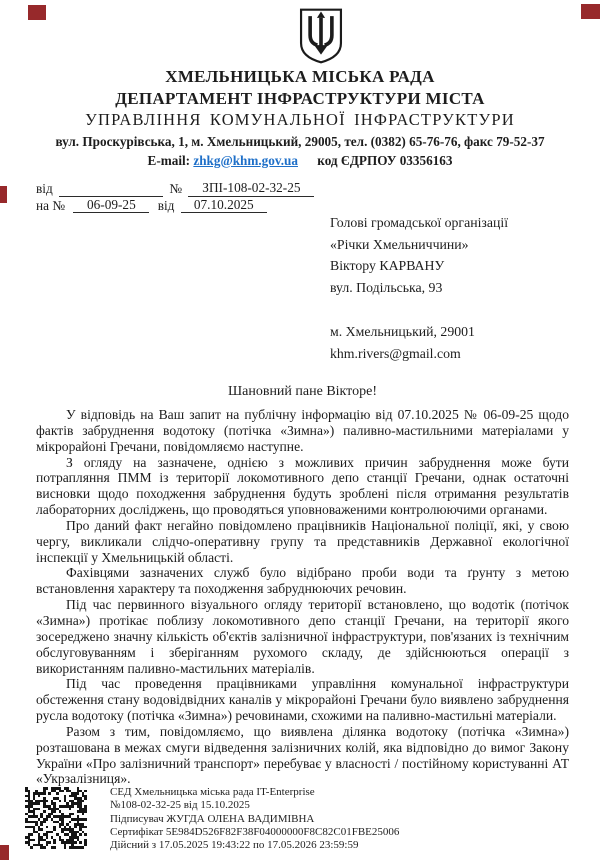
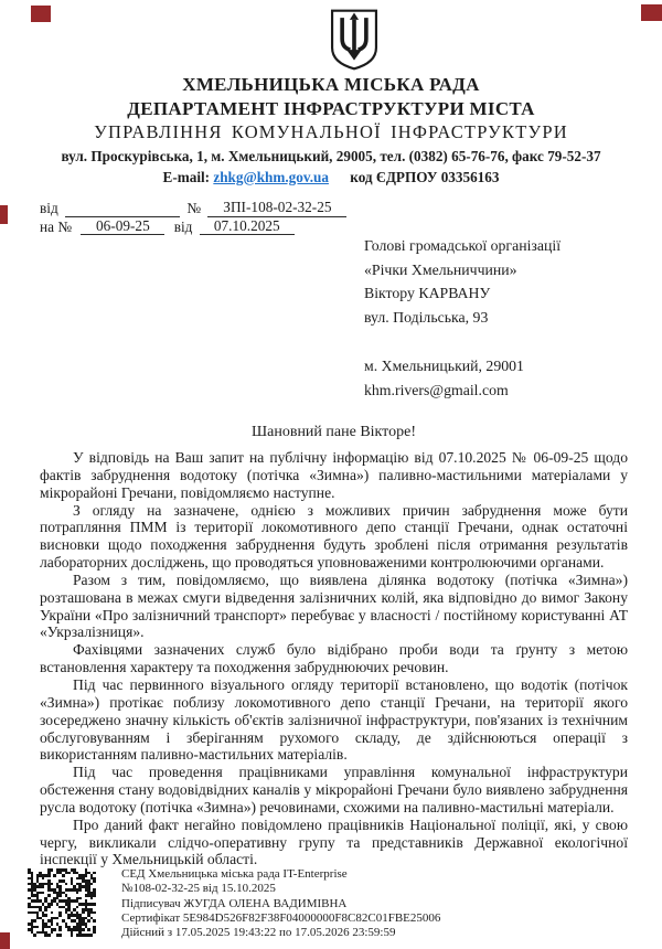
  ХМЕЛЬНИЦЬКА МІСЬКА РАДА
  ДЕПАРТАМЕНТ ІНФРАСТРУКТУРИ МІСТА
  УПРАВЛІННЯ КОМУНАЛЬНОЇ ІНФРАСТРУКТУРИ
  вул. Проскурівська, 1, м. Хмельницький, 29005, тел. (0382) 65-76-76, факс 79-52-37
  E-mail: zhkg@khm.gov.ua код ЄДРПОУ 03356163
  від № ЗПІ-108-02-32-25
  на № 06-09-25 від 07.10.2025
  Голові громадської організації
  «Річки Хмельниччини»
  Віктору КАРВАНУ
  вул. Подільська, 93
  м. Хмельницький, 29001
  khm.rivers@gmail.com
  Шановний пане Вікторе!
  У відповідь на Ваш запит на публічну інформацію від 07.10.2025 № 06-09-25 щодо фактів забруднення водотоку (потічка «Зимна») паливно-мастильними матеріалами у мікрорайоні Гречани, повідомляємо наступне.
  З огляду на зазначене, однією з можливих причин забруднення може бути потрапляння ПММ із території локомотивного депо станції Гречани, однак остаточні висновки щодо походження забруднення будуть зроблені після отримання результатів лабораторних досліджень, що проводяться уповноваженими контролюючими органами.
- Про даний факт негайно повідомлено працівників Національної поліції, які, у свою чергу, викликали слідчо-оперативну групу та представників Державної екологічної інспекції у Хмельницькій області.
+ Разом з тим, повідомляємо, що виявлена ділянка водотоку (потічка «Зимна») розташована в межах смуги відведення залізничних колій, яка відповідно до вимог Закону України «Про залізничний транспорт» перебуває у власності / постійному користуванні АТ «Укрзалізниця».
  Фахівцями зазначених служб було відібрано проби води та ґрунту з метою встановлення характеру та походження забруднюючих речовин.
  Під час первинного візуального огляду території встановлено, що водотік (потічок «Зимна») протікає поблизу локомотивного депо станції Гречани, на території якого зосереджено значну кількість об'єктів залізничної інфраструктури, пов'язаних із технічним обслуговуванням і зберіганням рухомого складу, де здійснюються операції з використанням паливно-мастильних матеріалів.
  Під час проведення працівниками управління комунальної інфраструктури обстеження стану водовідвідних каналів у мікрорайоні Гречани було виявлено забруднення русла водотоку (потічка «Зимна») речовинами, схожими на паливно-мастильні матеріали.
- Разом з тим, повідомляємо, що виявлена ділянка водотоку (потічка «Зимна») розташована в межах смуги відведення залізничних колій, яка відповідно до вимог Закону України «Про залізничний транспорт» перебуває у власності / постійному користуванні АТ «Укрзалізниця».
+ Про даний факт негайно повідомлено працівників Національної поліції, які, у свою чергу, викликали слідчо-оперативну групу та представників Державної екологічної інспекції у Хмельницькій області.
  СЕД Хмельницька міська рада IT-Enterprise
  №108-02-32-25 від 15.10.2025
  Підписувач ЖУГДА ОЛЕНА ВАДИМІВНА
  Сертифікат 5E984D526F82F38F04000000F8C82C01FBE25006
  Дійсний з 17.05.2025 19:43:22 по 17.05.2026 23:59:59
